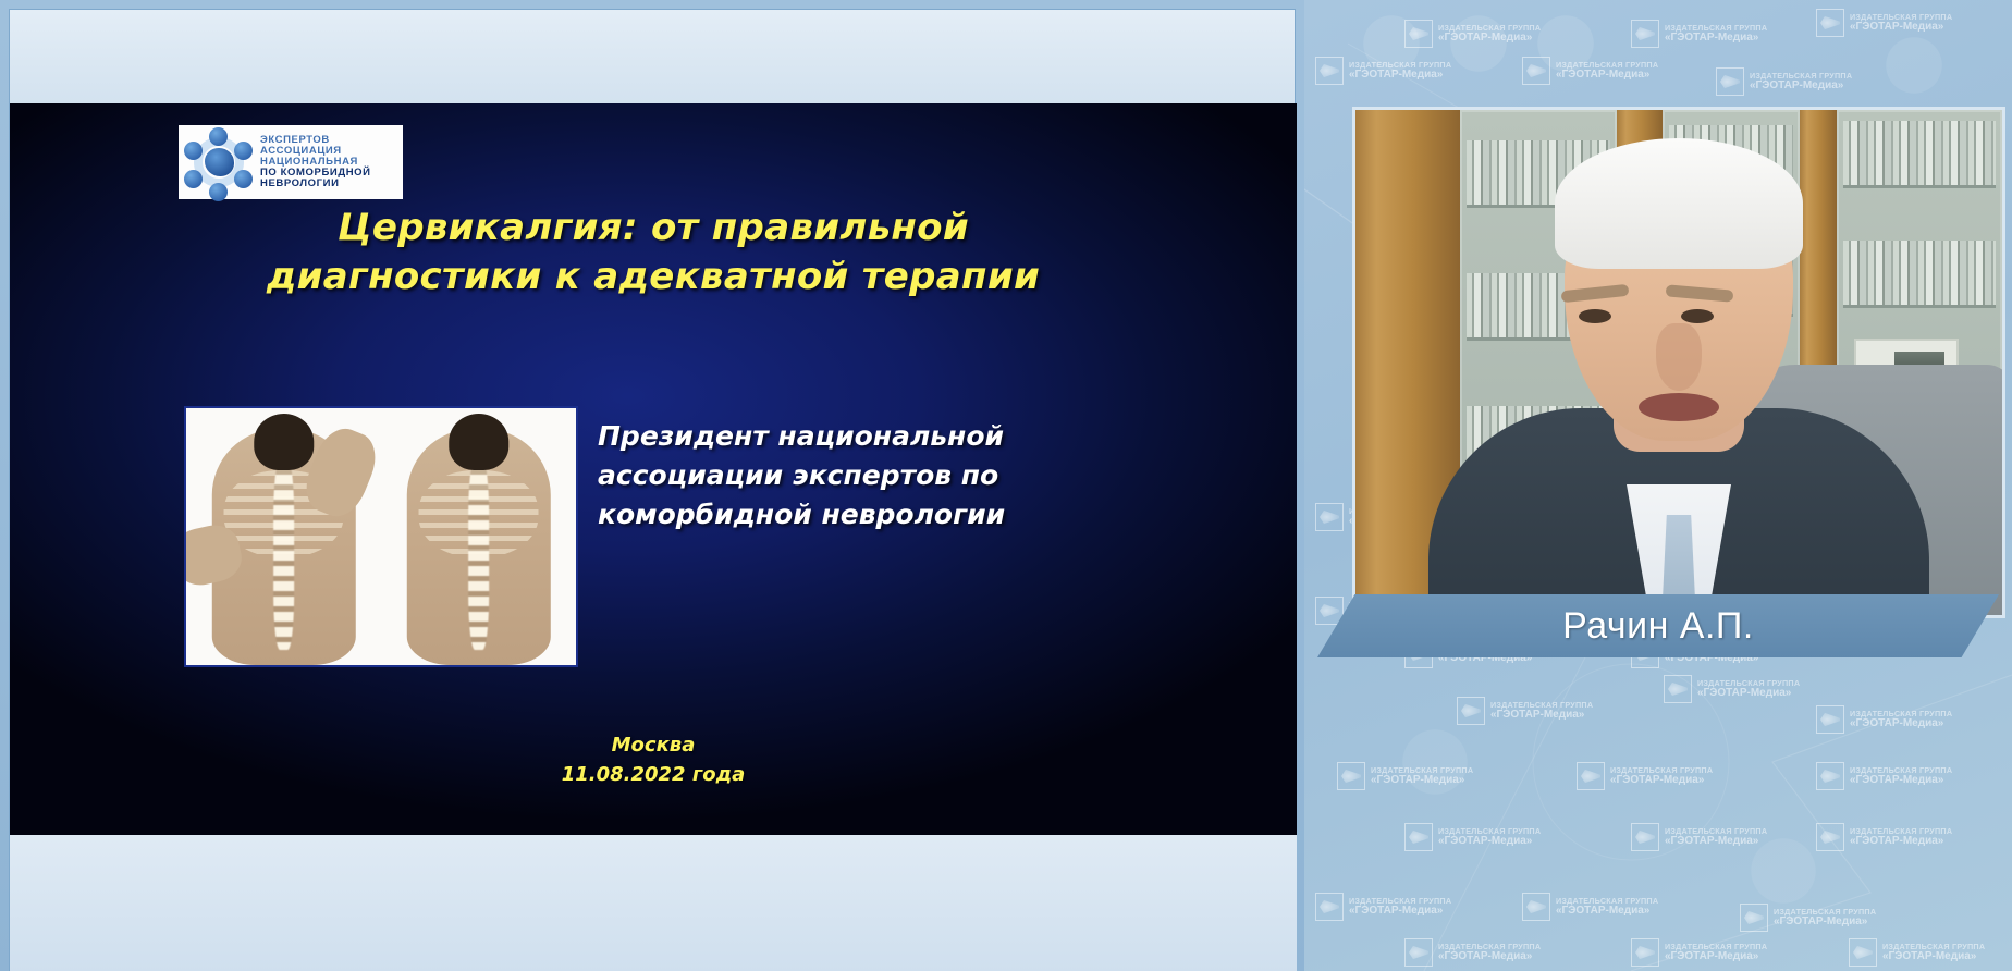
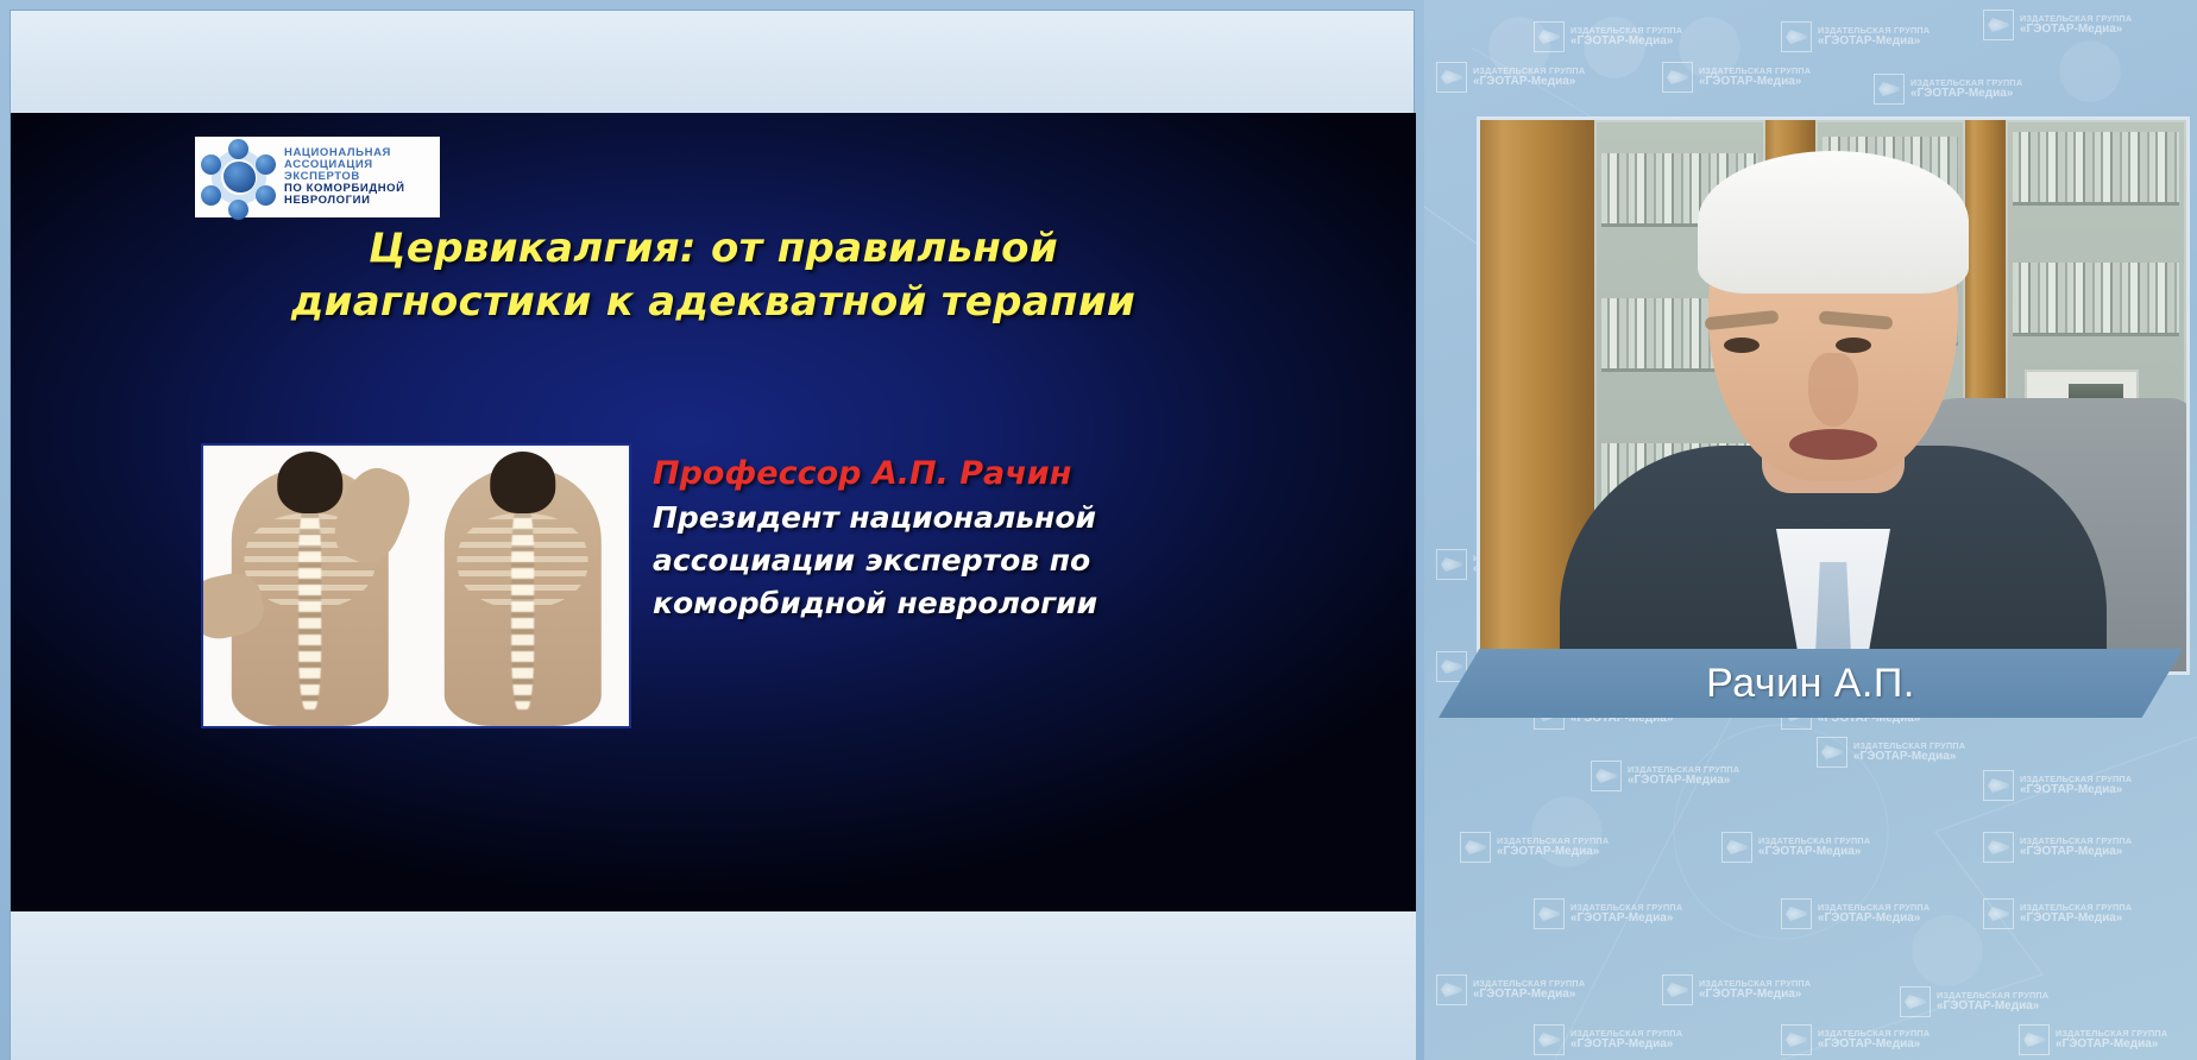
- ЭКСПЕРТОВ
+ НАЦИОНАЛЬНАЯ
  АССОЦИАЦИЯ
- НАЦИОНАЛЬНАЯ
+ ЭКСПЕРТОВ
  ПО КОМОРБИДНОЙ
  НЕВРОЛОГИИ
  Цервикалгия: от правильной
  диагностики к адекватной терапии
+ Профессор А.П. Рачин
  Президент национальной
  ассоциации экспертов по
  коморбидной неврологии
- Москва
- 11.08.2022 года
  ИЗДАТЕЛЬСКАЯ ГРУППА
  «ГЭОТАР-Медиа»
  ИЗДАТЕЛЬСКАЯ ГРУППА
  «ГЭОТАР-Медиа»
  ИЗДАТЕЛЬСКАЯ ГРУППА
  «ГЭОТАР-Медиа»
  ИЗДАТЕЛЬСКАЯ ГРУППА
  «ГЭОТАР-Медиа»
  ИЗДАТЕЛЬСКАЯ ГРУППА
  «ГЭОТАР-Медиа»
  ИЗДАТЕЛЬСКАЯ ГРУППА
  «ГЭОТАР-Медиа»
  «ГЭОТАР-Медиа»
  «ГЭОТАР-Медиа»
  ИЗДАТЕЛЬСКАЯ ГРУППА
  «ГЭОТАР-Медиа»
  ИЗДАТЕЛЬСКАЯ ГРУППА
  «ГЭОТАР-Медиа»
  ИЗДАТЕЛЬСКАЯ ГРУППА
  «ГЭОТАР-Медиа»
  ИЗДАТЕЛЬСКАЯ ГРУППА
  «ГЭОТАР-Медиа»
  ИЗДАТЕЛЬСКАЯ ГРУППА
  «ГЭОТАР-Медиа»
  ИЗДАТЕЛЬСКАЯ ГРУППА
  «ГЭОТАР-Медиа»
  ИЗДАТЕЛЬСКАЯ ГРУППА
  «ГЭОТАР-Медиа»
  ИЗДАТЕЛЬСКАЯ ГРУППА
  «ГЭОТАР-Медиа»
  ИЗДАТЕЛЬСКАЯ ГРУППА
  «ГЭОТАР-Медиа»
  ИЗДАТЕЛЬСКАЯ ГРУППА
  «ГЭОТАР-Медиа»
  ИЗДАТЕЛЬСКАЯ ГРУППА
  «ГЭОТАР-Медиа»
  ИЗДАТЕЛЬСКАЯ ГРУППА
  «ГЭОТАР-Медиа»
  ИЗДАТЕЛЬСКАЯ ГРУППА
  «ГЭОТАР-Медиа»
  ИЗДАТЕЛЬСКАЯ ГРУППА
  «ГЭОТАР-Медиа»
  ИЗДАТЕЛЬСКАЯ ГРУППА
  «ГЭОТАР-Медиа»
  Рачин А.П.
